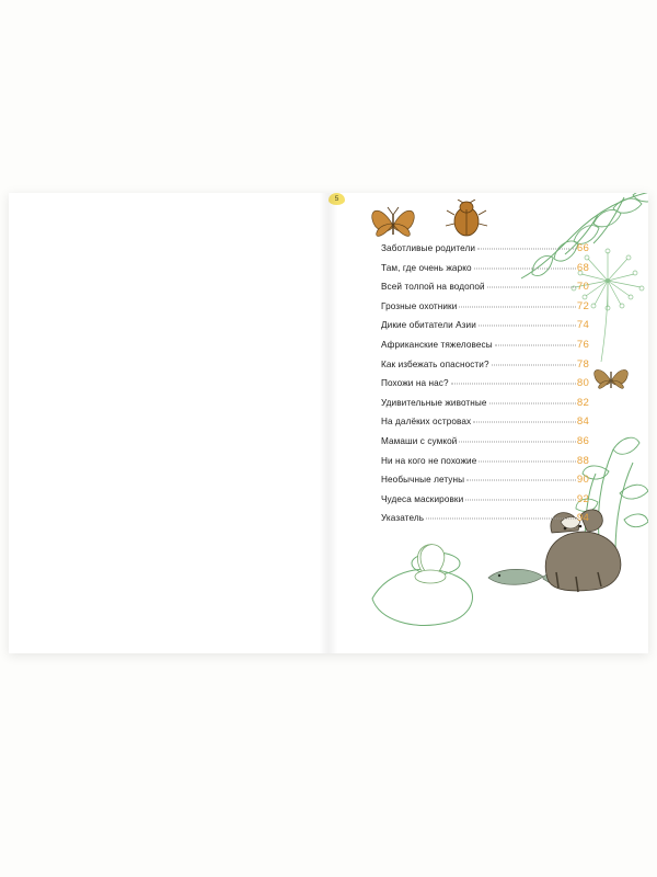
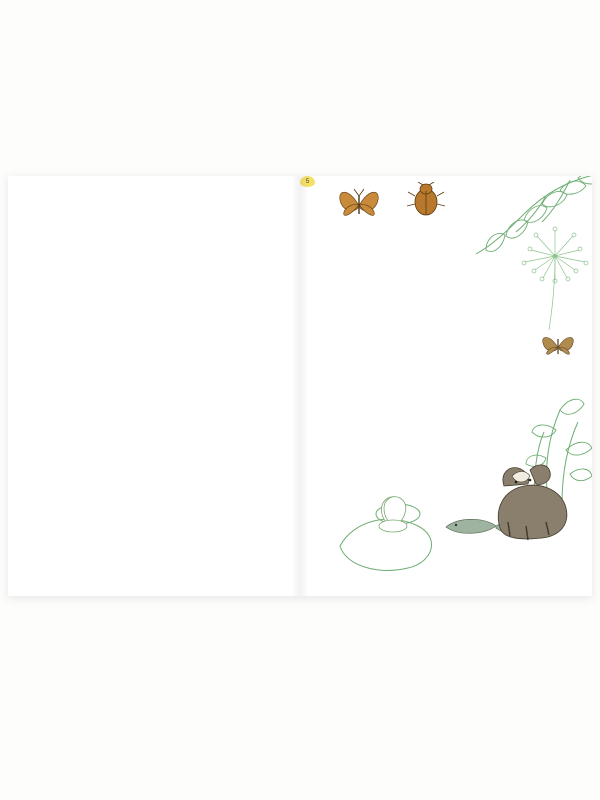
- Заботливые родители
- 66
- Там, где очень жарко
- 68
- Всей толпой на водопой
- 70
- Грозные охотники
- 72
- Дикие обитатели Азии
- 74
- Африканские тяжеловесы
- 76
- Как избежать опасности?
- 78
- Похожи на нас?
- 80
- Удивительные животные
- 82
- На далёких островах
- 84
- Мамаши с сумкой
- 86
- Ни на кого не похожие
- 88
- Необычные летуны
- 90
- Чудеса маскировки
- 92
- Указатель
- 94
